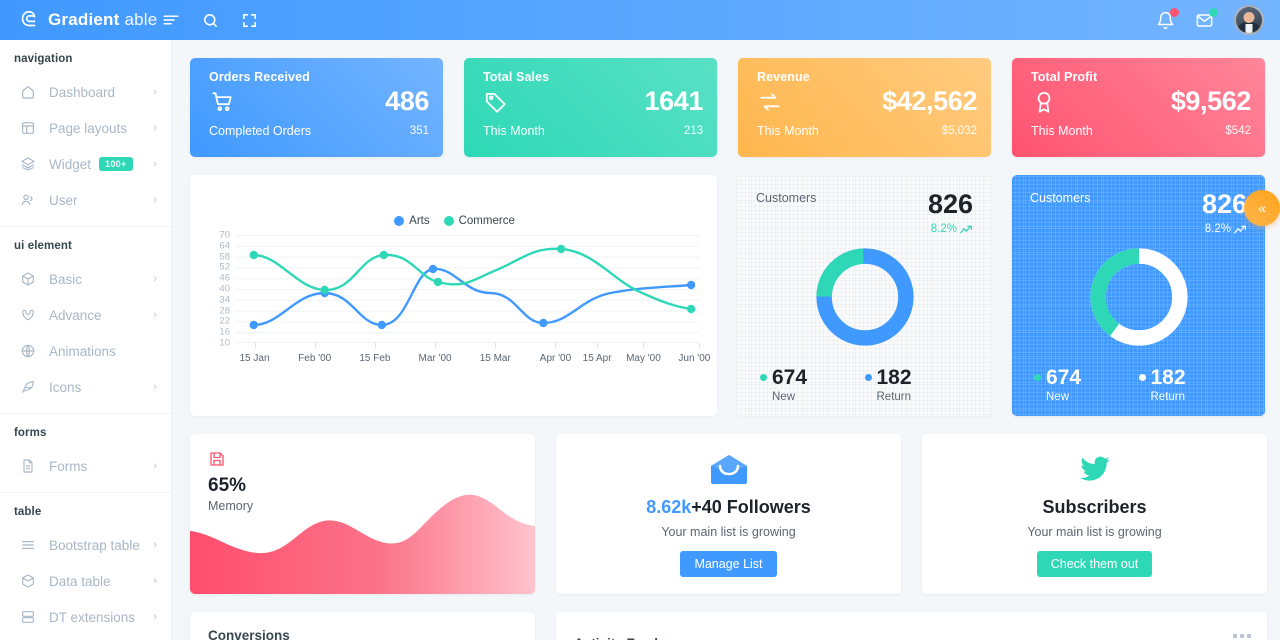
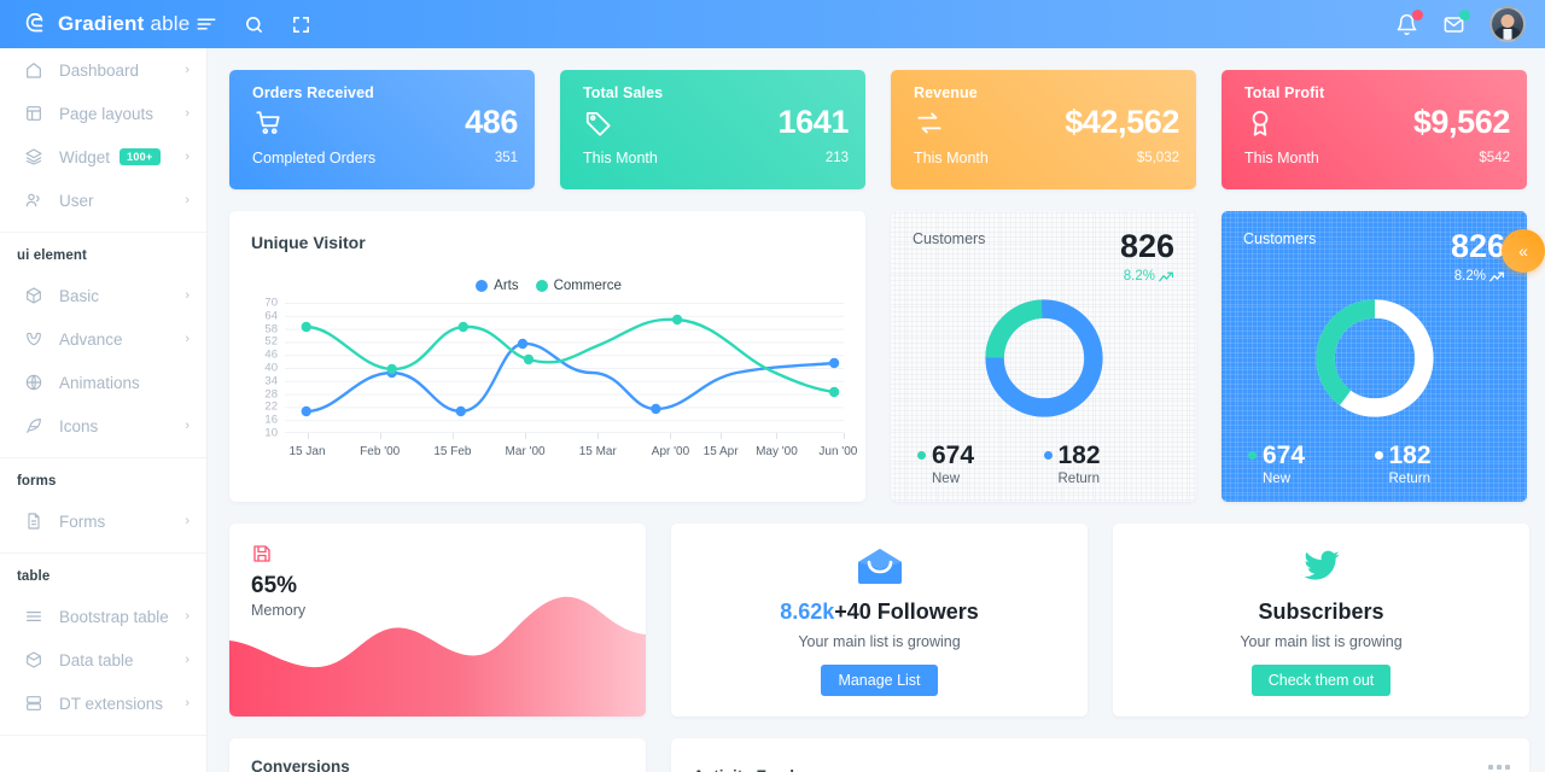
  Gradient able
- navigation
  Dashboard
  ›
  Page layouts
  ›
  Widget
  100+
  ›
  User
  ›
  ui element
  Basic
  ›
  Advance
  ›
  Animations
  Icons
  ›
  forms
  Forms
  ›
  table
  Bootstrap table
  ›
  Data table
  ›
  DT extensions
  ›
  Orders Received
  486
  Completed Orders
  351
  Total Sales
  1641
  This Month
  213
  Revenue
  $42,562
  This Month
  $5,032
  Total Profit
  $9,562
  This Month
  $542
+ Unique Visitor
  Arts
  Commerce
  70
  64
  58
  52
  46
  40
  34
  28
  22
  16
  10
  15 Jan
  Feb '00
  15 Feb
  Mar '00
  15 Mar
  Apr '00
  15 Apr
  May '00
  Jun '00
  Customers
  826
  8.2%
  674
  New
  182
  Return
  Customers
  826
  8.2%
  674
  New
  182
  Return
  65%
  Memory
  8.62k+40 Followers
  Your main list is growing
  Manage List
  Subscribers
  Your main list is growing
  Check them out
  Conversions
  «
